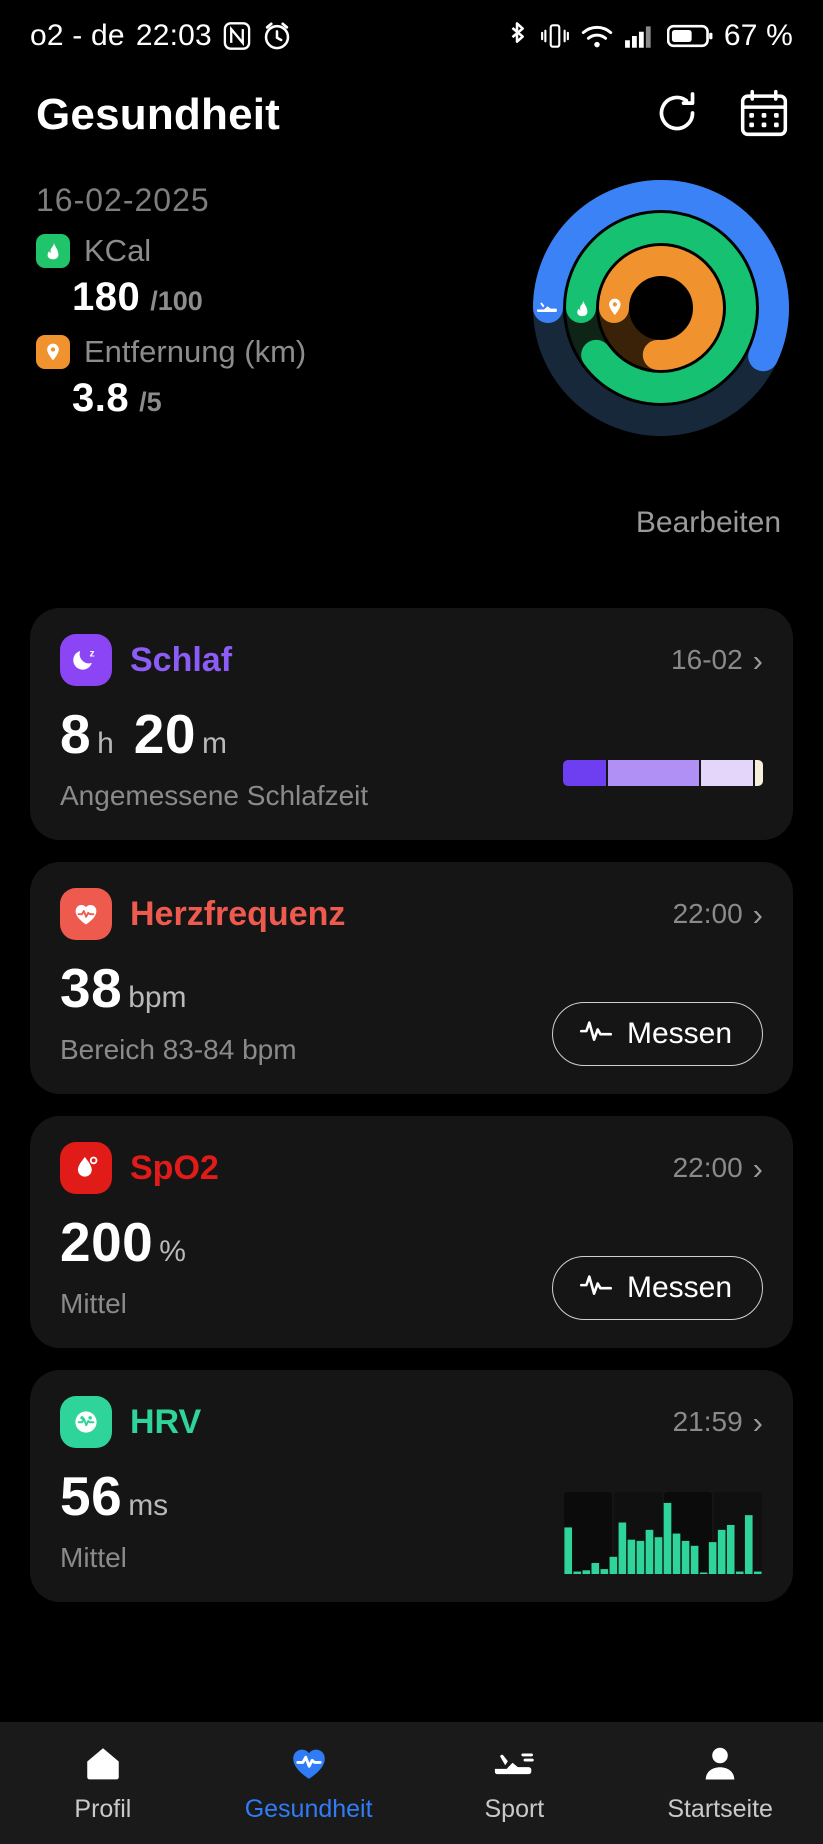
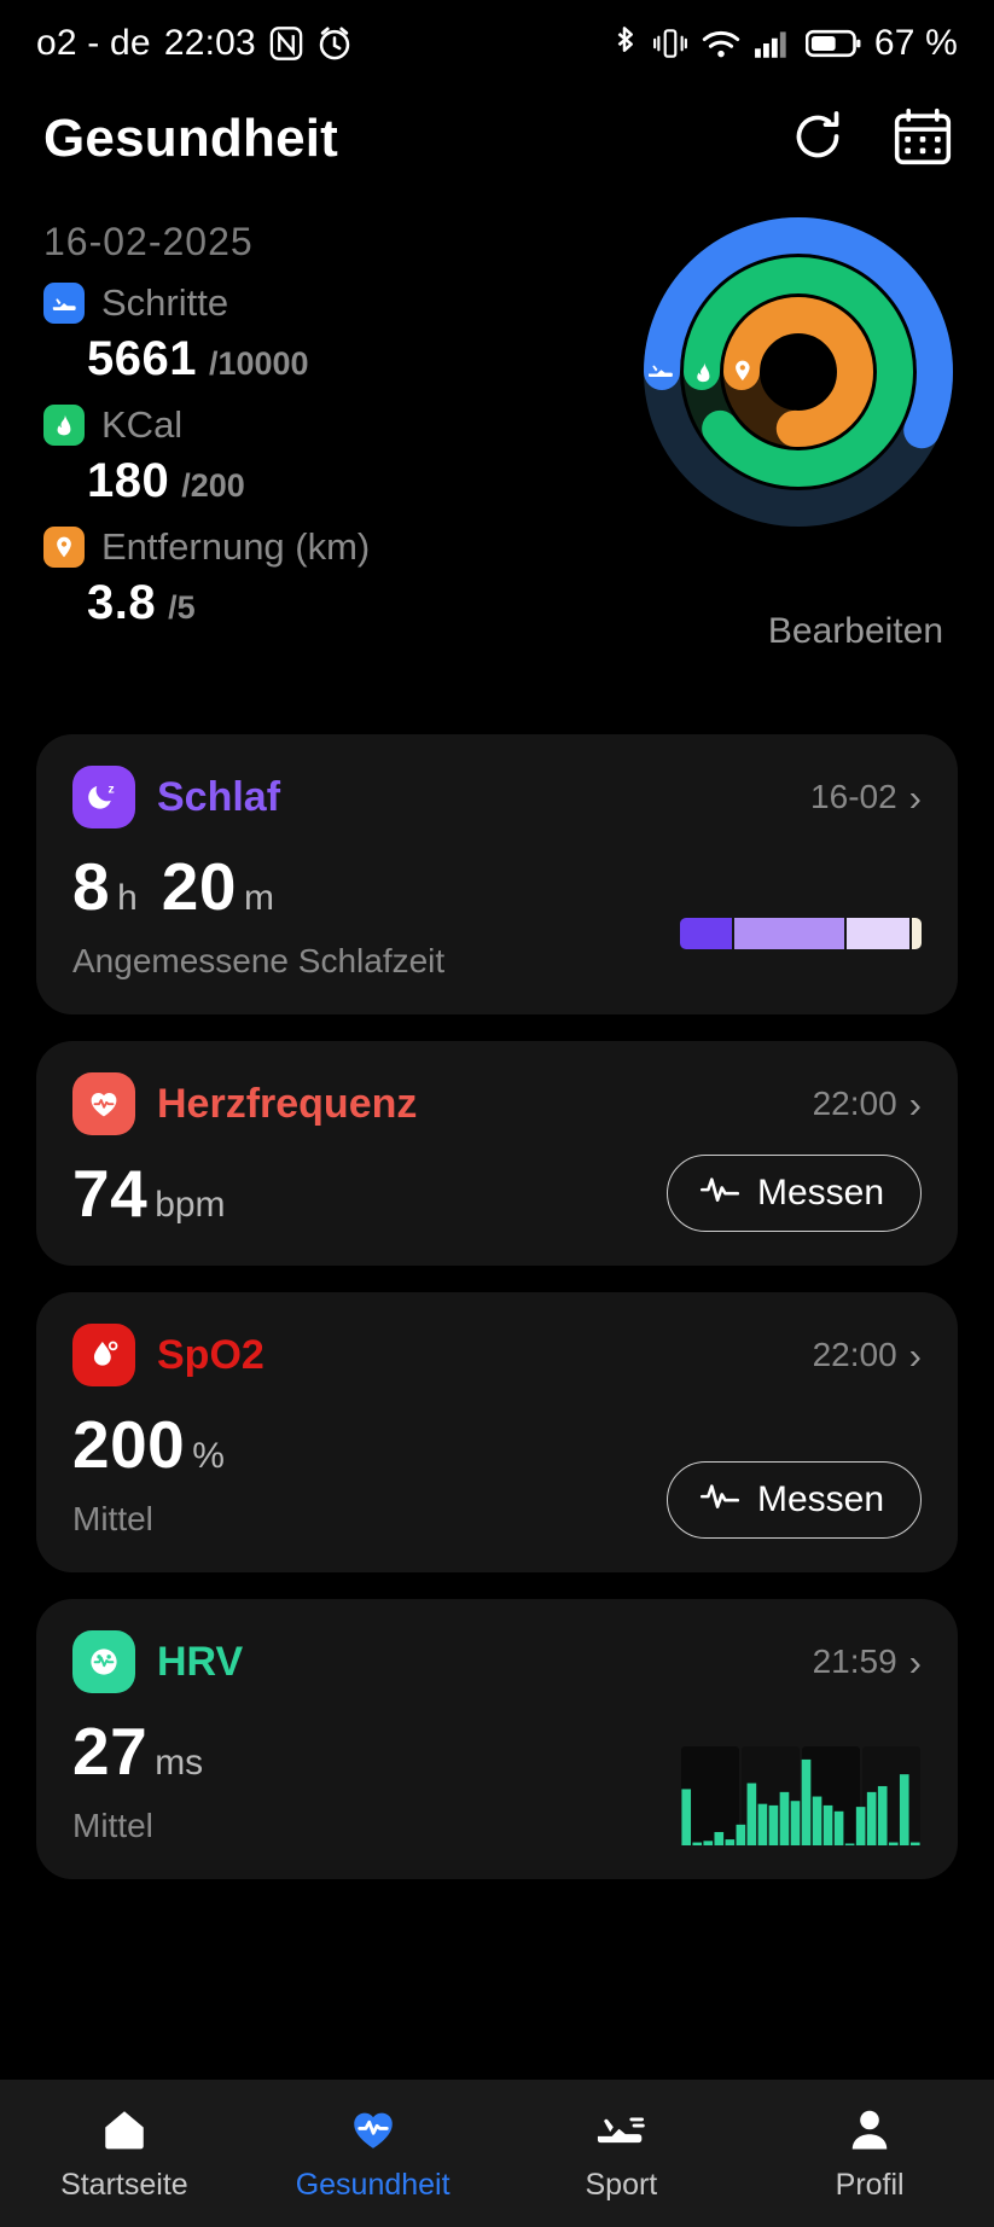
  o2 - de
  22:03
  67 %
  Gesundheit
  16-02-2025
+ Schritte
+ 5661
+ /10000
  KCal
  180
- /100
+ /200
  Entfernung (km)
  3.8
  /5
  Bearbeiten
  z
  Schlaf
  16-02
  ›
  8
  h
  20
  m
  Angemessene Schlafzeit
  Herzfrequenz
  22:00
  ›
- 38
+ 74
  bpm
- Bereich 83-84 bpm
  Messen
  SpO2
  22:00
  ›
  200
  %
  Mittel
  Messen
  HRV
  21:59
  ›
- 56
+ 27
  ms
  Mittel
- Profil
+ Startseite
  Gesundheit
  Sport
- Startseite
+ Profil
